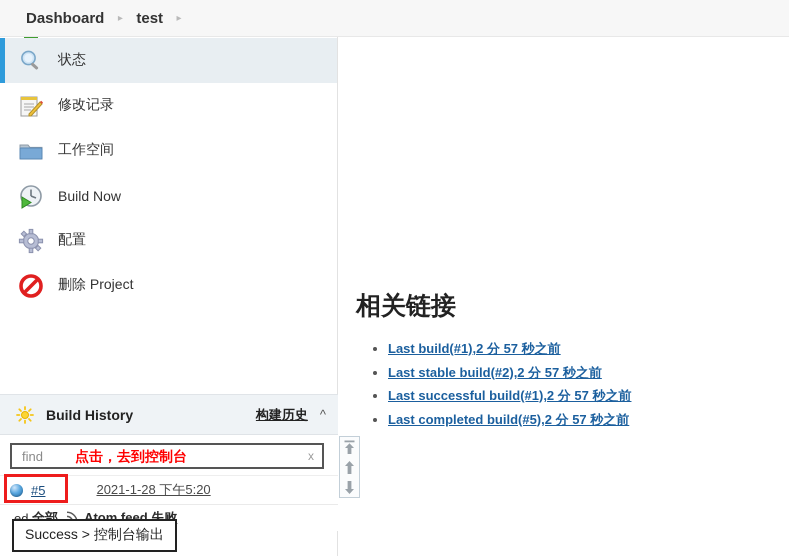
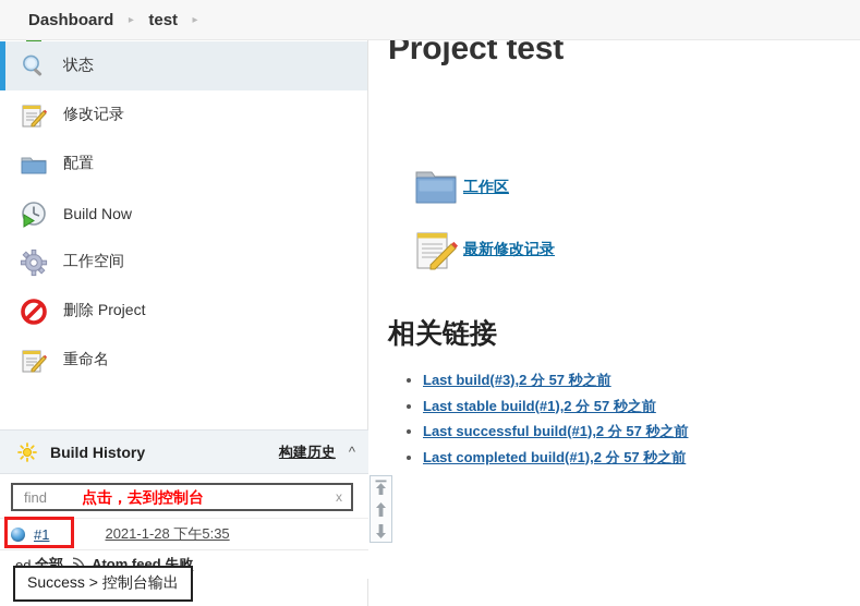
  Dashboard
  ▸
  test
  ▸
  状态
  修改记录
- 工作空间
+ 配置
  Build Now
- 配置
+ 工作空间
  删除 Project
+ 重命名
  Build History
  构建历史
  ^
  find
  x
  点击，去到控制台
- #5
+ #1
- 2021-1-28 下午5:20
+ 2021-1-28 下午5:35
  ed
  全部
  Atom feed 失败
  Success > 控制台输出
+ Project test
+ 工作区
+ 最新修改记录
  相关链接
- Last build(#1),2 分 57 秒之前
+ Last build(#3),2 分 57 秒之前
- Last stable build(#2),2 分 57 秒之前
+ Last stable build(#1),2 分 57 秒之前
  Last successful build(#1),2 分 57 秒之前
- Last completed build(#5),2 分 57 秒之前
+ Last completed build(#1),2 分 57 秒之前
